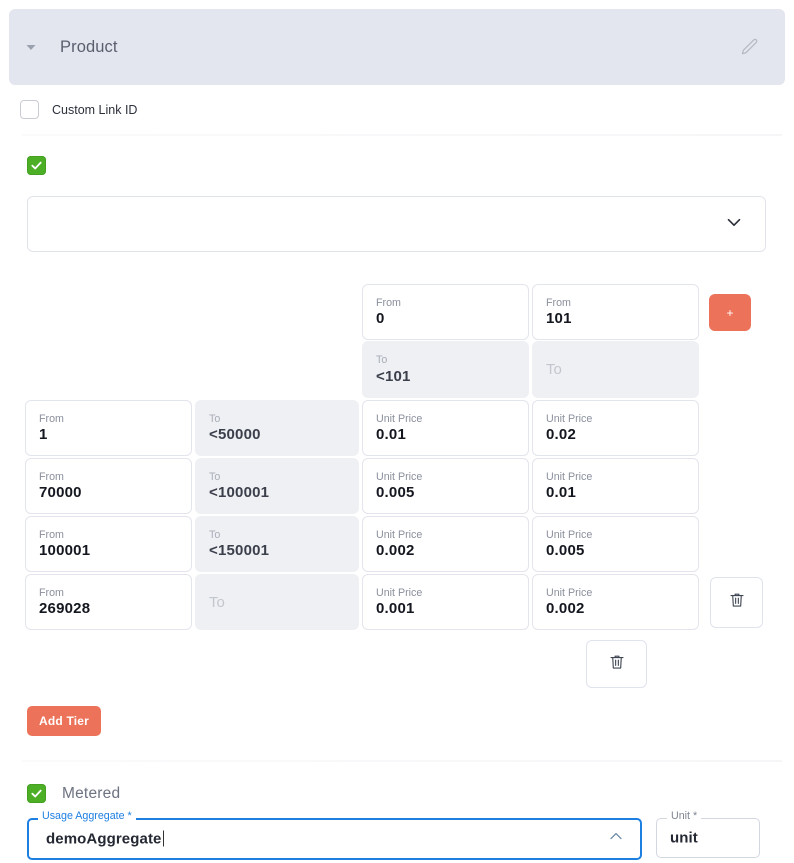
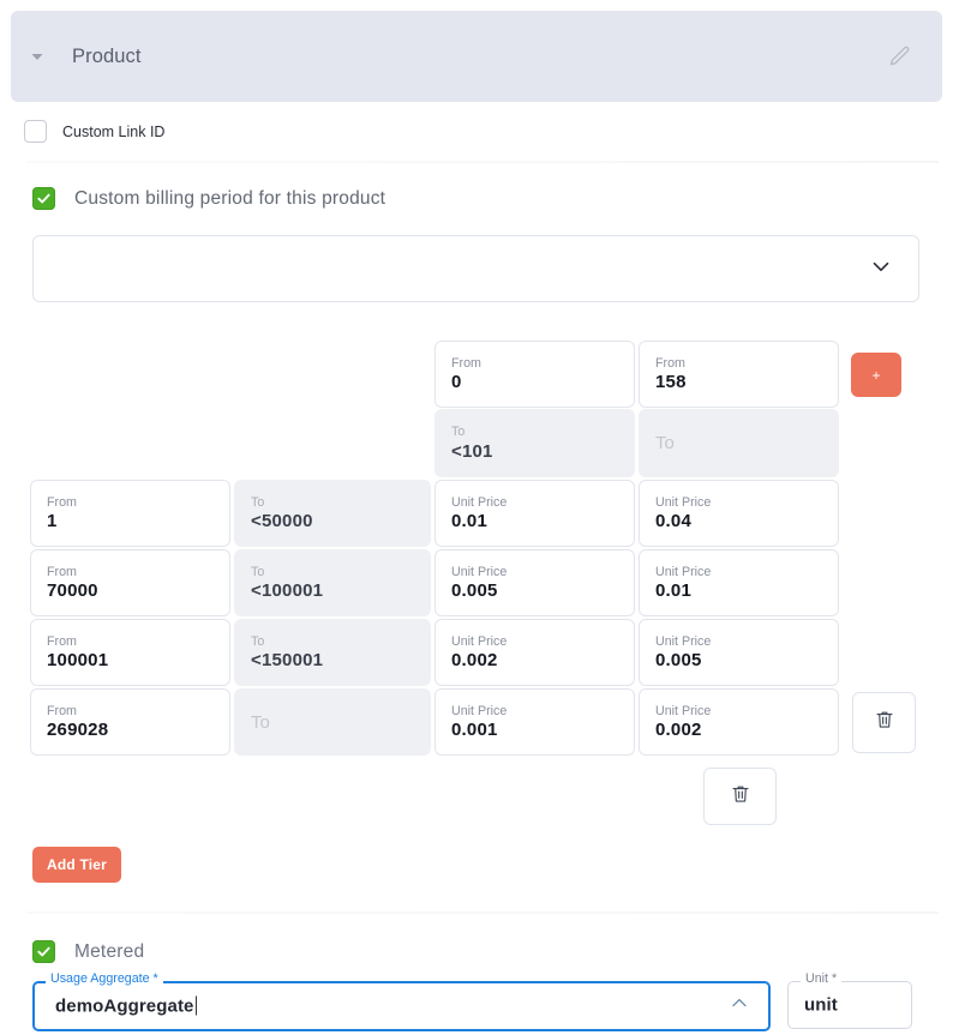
  Product
  Custom Link ID
+ Custom billing period for this product
  From
  0
  From
- 101
+ 158
  To
  <101
  To
  +
  From
  1
  To
  <50000
  Unit Price
  0.01
  Unit Price
- 0.02
+ 0.04
  From
  70000
  To
  <100001
  Unit Price
  0.005
  Unit Price
  0.01
  From
  100001
  To
  <150001
  Unit Price
  0.002
  Unit Price
  0.005
  From
  269028
  To
  Unit Price
  0.001
  Unit Price
  0.002
  Add Tier
  Metered
  Usage Aggregate *
  demoAggregate
  Unit *
  unit
